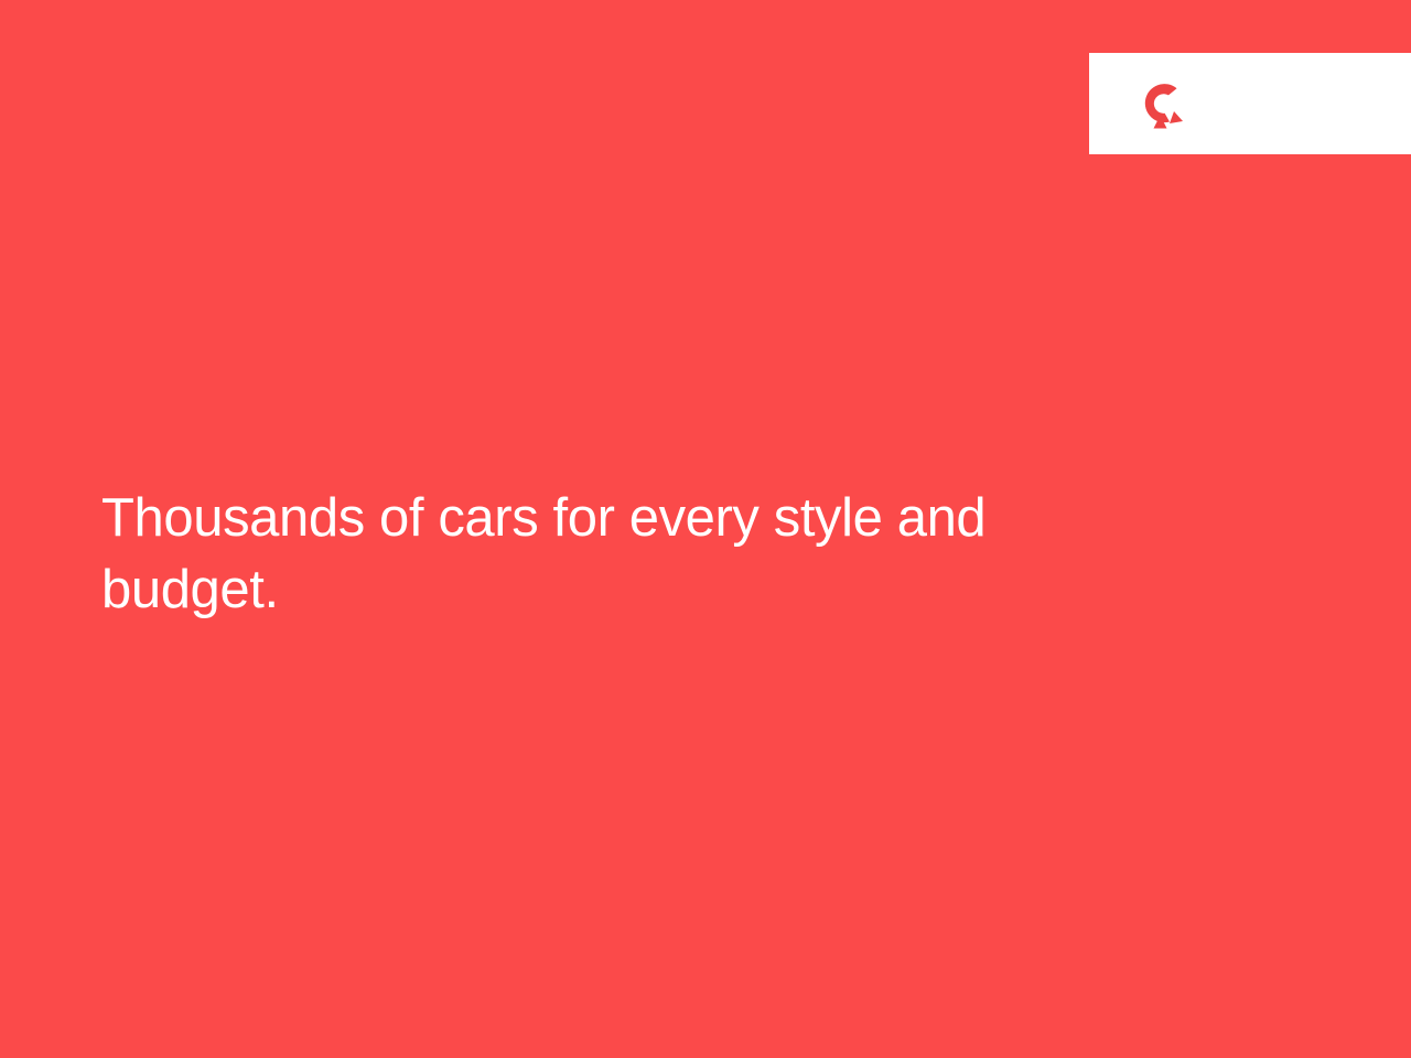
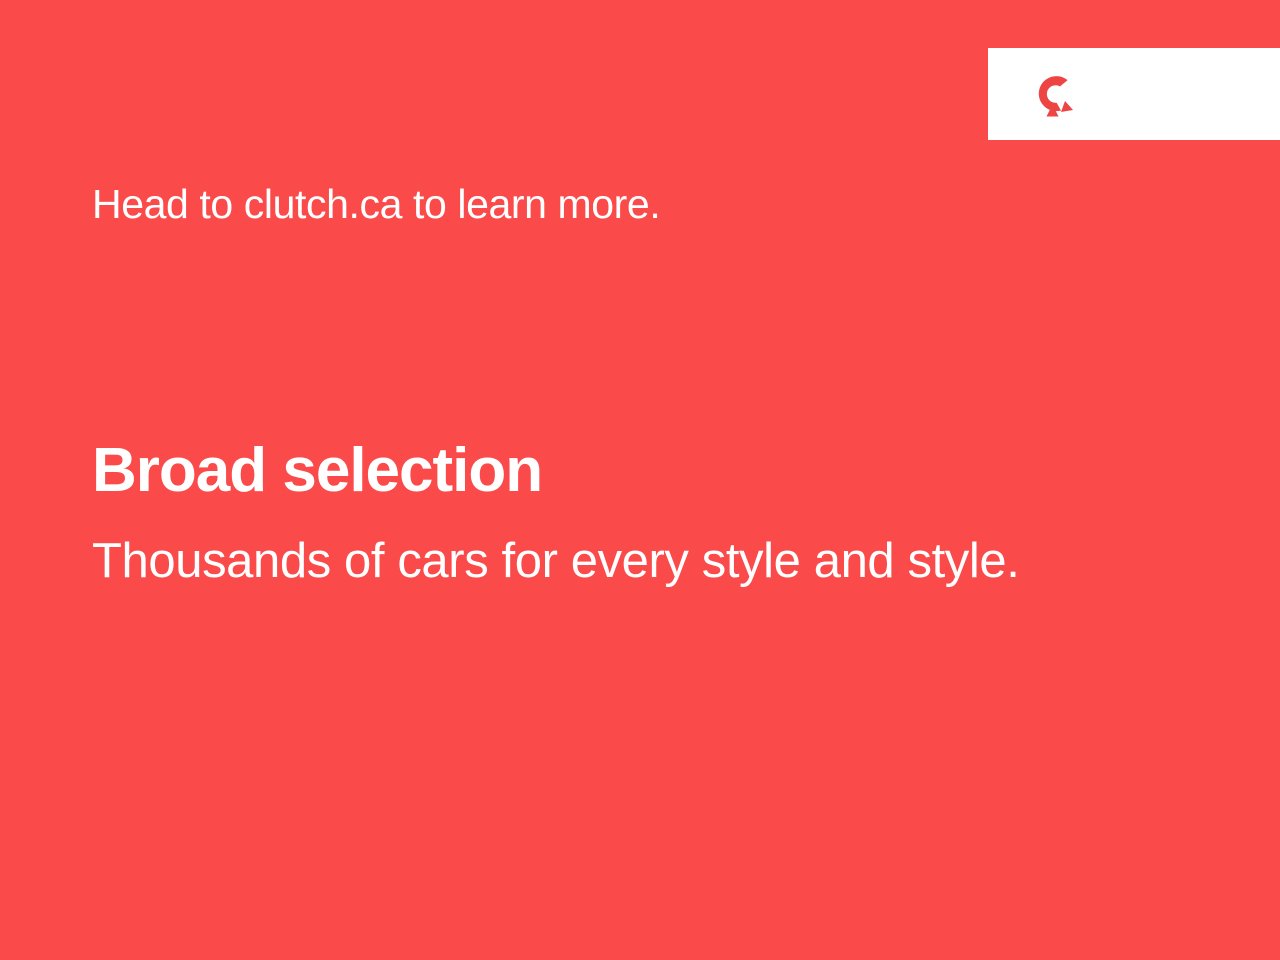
+ Head to clutch.ca to learn more.
+ Broad selection
- Thousands of cars for every style and budget.
+ Thousands of cars for every style and style.
